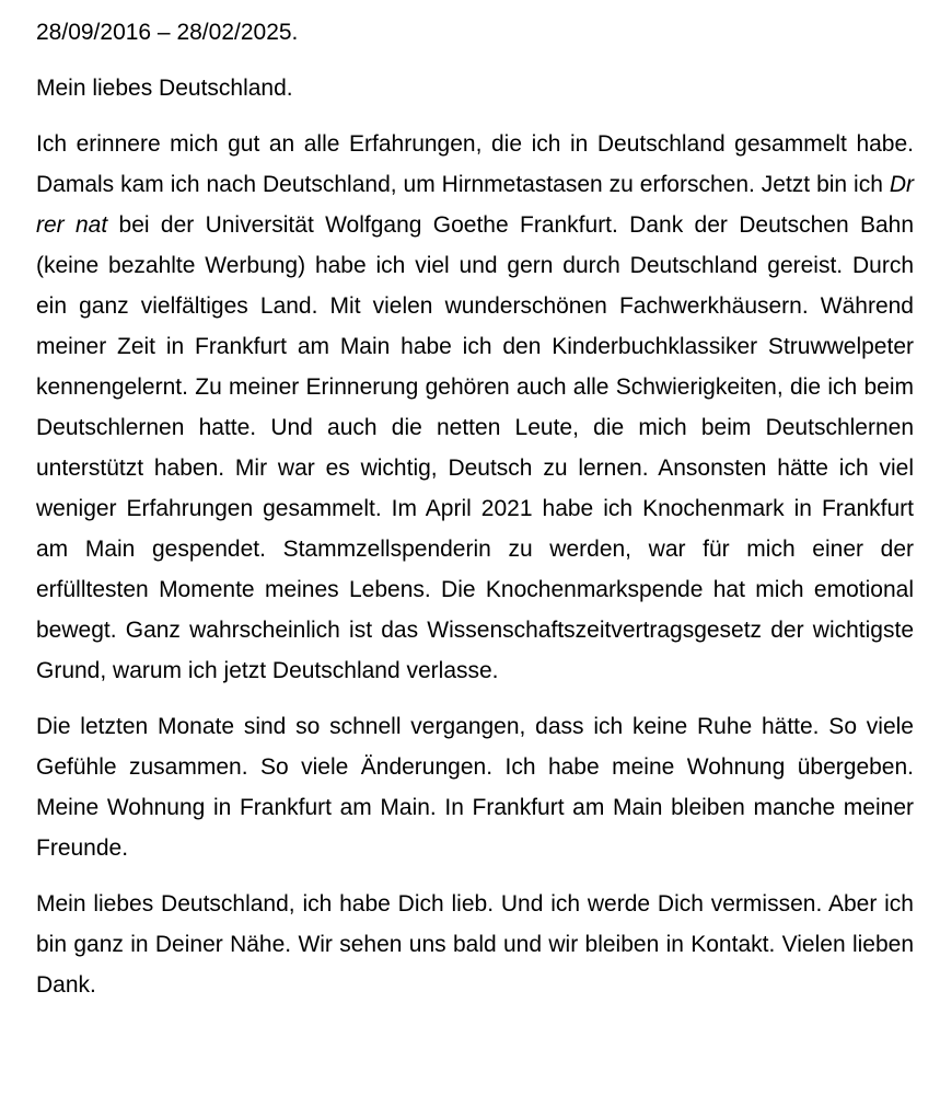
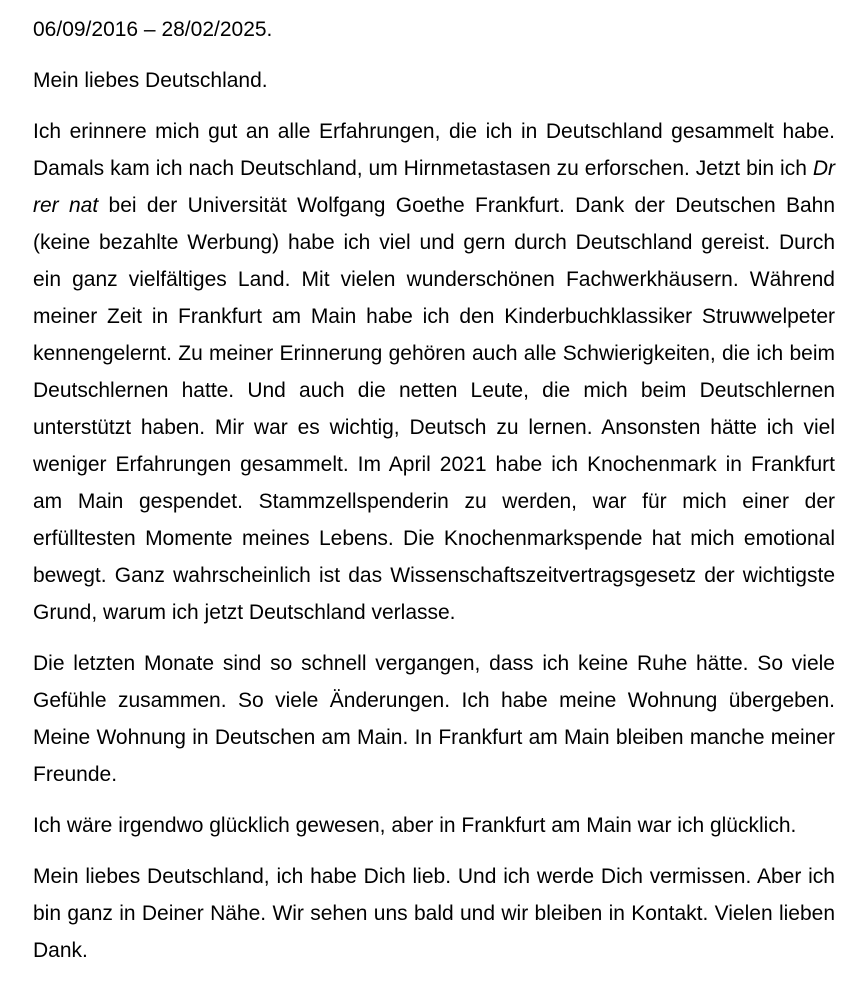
- 28/09/2016 – 28/02/2025.
+ 06/09/2016 – 28/02/2025.
  Mein liebes Deutschland.
  Ich erinnere mich gut an alle Erfahrungen, die ich in Deutschland gesammelt habe. Damals kam ich nach Deutschland, um Hirnmetastasen zu erforschen. Jetzt bin ich Dr rer nat bei der Universität Wolfgang Goethe Frankfurt. Dank der Deutschen Bahn (keine bezahlte Werbung) habe ich viel und gern durch Deutschland gereist. Durch ein ganz vielfältiges Land. Mit vielen wunderschönen Fachwerkhäusern. Während meiner Zeit in Frankfurt am Main habe ich den Kinderbuchklassiker Struwwelpeter kennengelernt. Zu meiner Erinnerung gehören auch alle Schwierigkeiten, die ich beim Deutschlernen hatte. Und auch die netten Leute, die mich beim Deutschlernen unterstützt haben. Mir war es wichtig, Deutsch zu lernen. Ansonsten hätte ich viel weniger Erfahrungen gesammelt. Im April 2021 habe ich Knochenmark in Frankfurt am Main gespendet. Stammzellspenderin zu werden, war für mich einer der erfülltesten Momente meines Lebens. Die Knochenmarkspende hat mich emotional bewegt. Ganz wahrscheinlich ist das Wissenschaftszeitvertragsgesetz der wichtigste Grund, warum ich jetzt Deutschland verlasse.
- Die letzten Monate sind so schnell vergangen, dass ich keine Ruhe hätte. So viele Gefühle zusammen. So viele Änderungen. Ich habe meine Wohnung übergeben. Meine Wohnung in Frankfurt am Main. In Frankfurt am Main bleiben manche meiner Freunde.
+ Die letzten Monate sind so schnell vergangen, dass ich keine Ruhe hätte. So viele Gefühle zusammen. So viele Änderungen. Ich habe meine Wohnung übergeben. Meine Wohnung in Deutschen am Main. In Frankfurt am Main bleiben manche meiner Freunde.
+ Ich wäre irgendwo glücklich gewesen, aber in Frankfurt am Main war ich glücklich.
  Mein liebes Deutschland, ich habe Dich lieb. Und ich werde Dich vermissen. Aber ich bin ganz in Deiner Nähe. Wir sehen uns bald und wir bleiben in Kontakt. Vielen lieben Dank.
